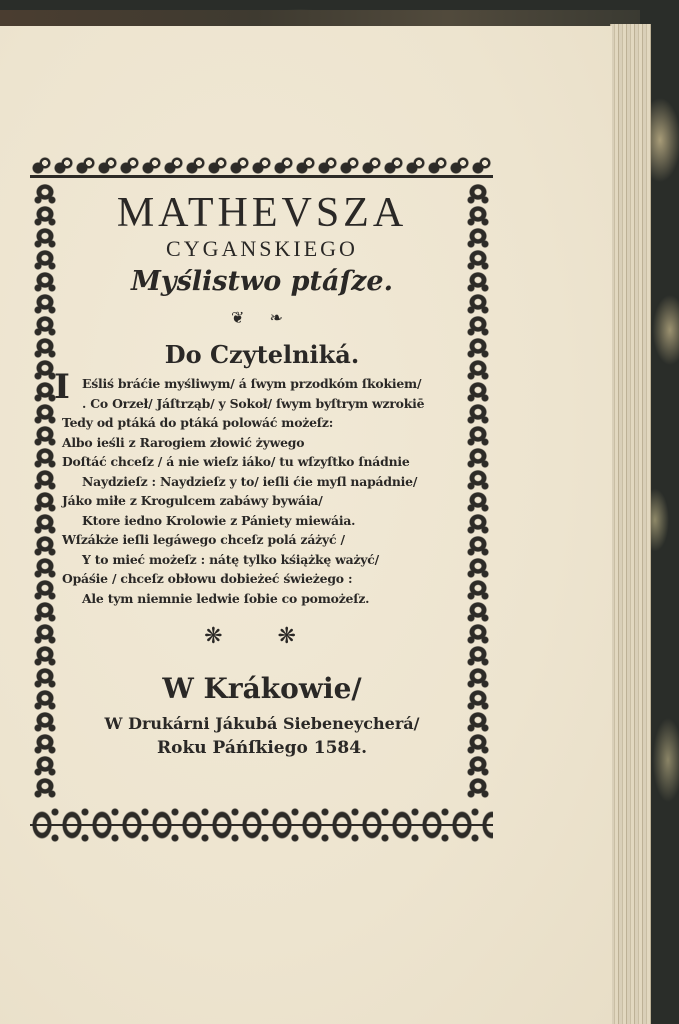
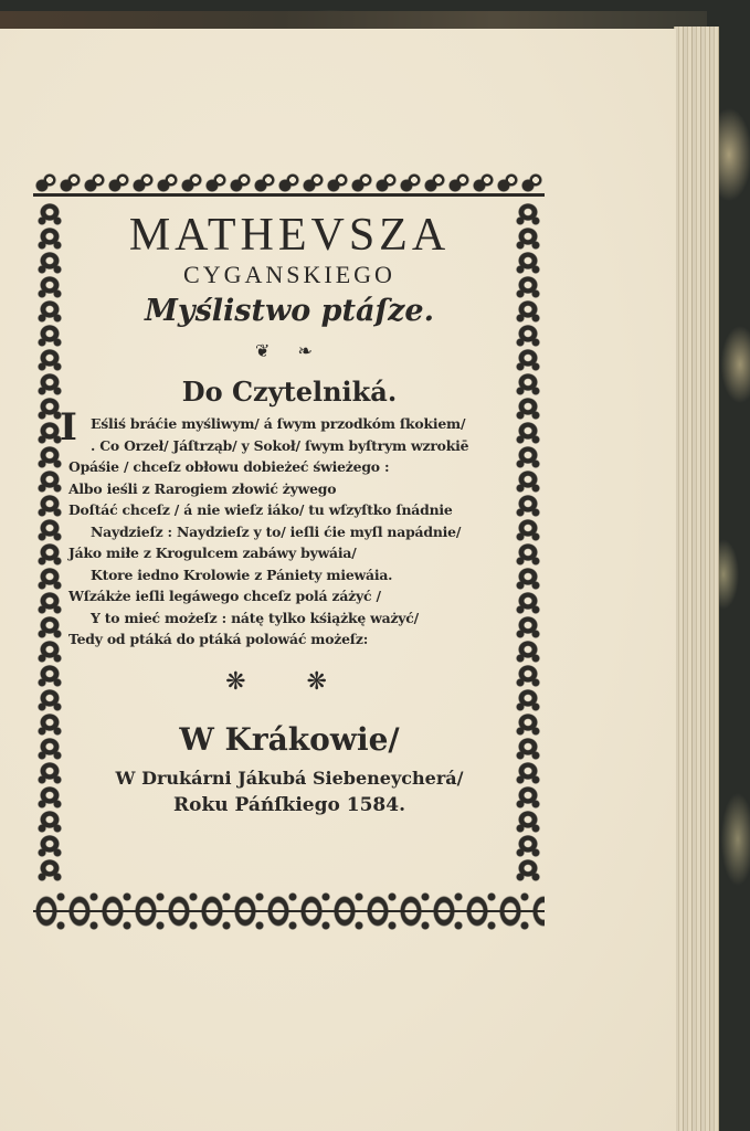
  MATHEVSZA
  CYGANSKIEGO
  Myślistwo ptáſze.
  ❦ ❧
  Do Czytelniká.
  I
  Eśliś bráćie myśliwym/ á ſwym przodkóm ſkokiem/
  . Co Orzeł/ Jáſtrząb/ y Sokoł/ ſwym byſtrym wzrokiē
- Tedy od ptáká do ptáká polowáć możeſz:
+ Opáśie / chceſz obłowu dobieżeć świeżego :
  Albo ieśli z Rarogiem złowić żywego
  Doſtáć chceſz / á nie wieſz iáko/ tu wſzyſtko ſnádnie
  Naydzieſz : Naydzieſz y to/ ieſli ćie myſl napádnie/
  Jáko miłe z Krogulcem zabáwy bywáia/
  Ktore iedno Krolowie z Pániety miewáia.
  Wſzákże ieſli legáwego chceſz polá záżyć /
  Y to mieć możeſz : nátę tylko kśiążkę ważyć/
- Opáśie / chceſz obłowu dobieżeć świeżego :
+ Tedy od ptáká do ptáká polowáć możeſz:
- Ale tym niemnie ledwie ſobie co pomożeſz.
  ❋ ❋
  W Krákowie/
  W Drukárni Jákubá Siebeneycherá/
  Roku Páńſkiego 1584.
